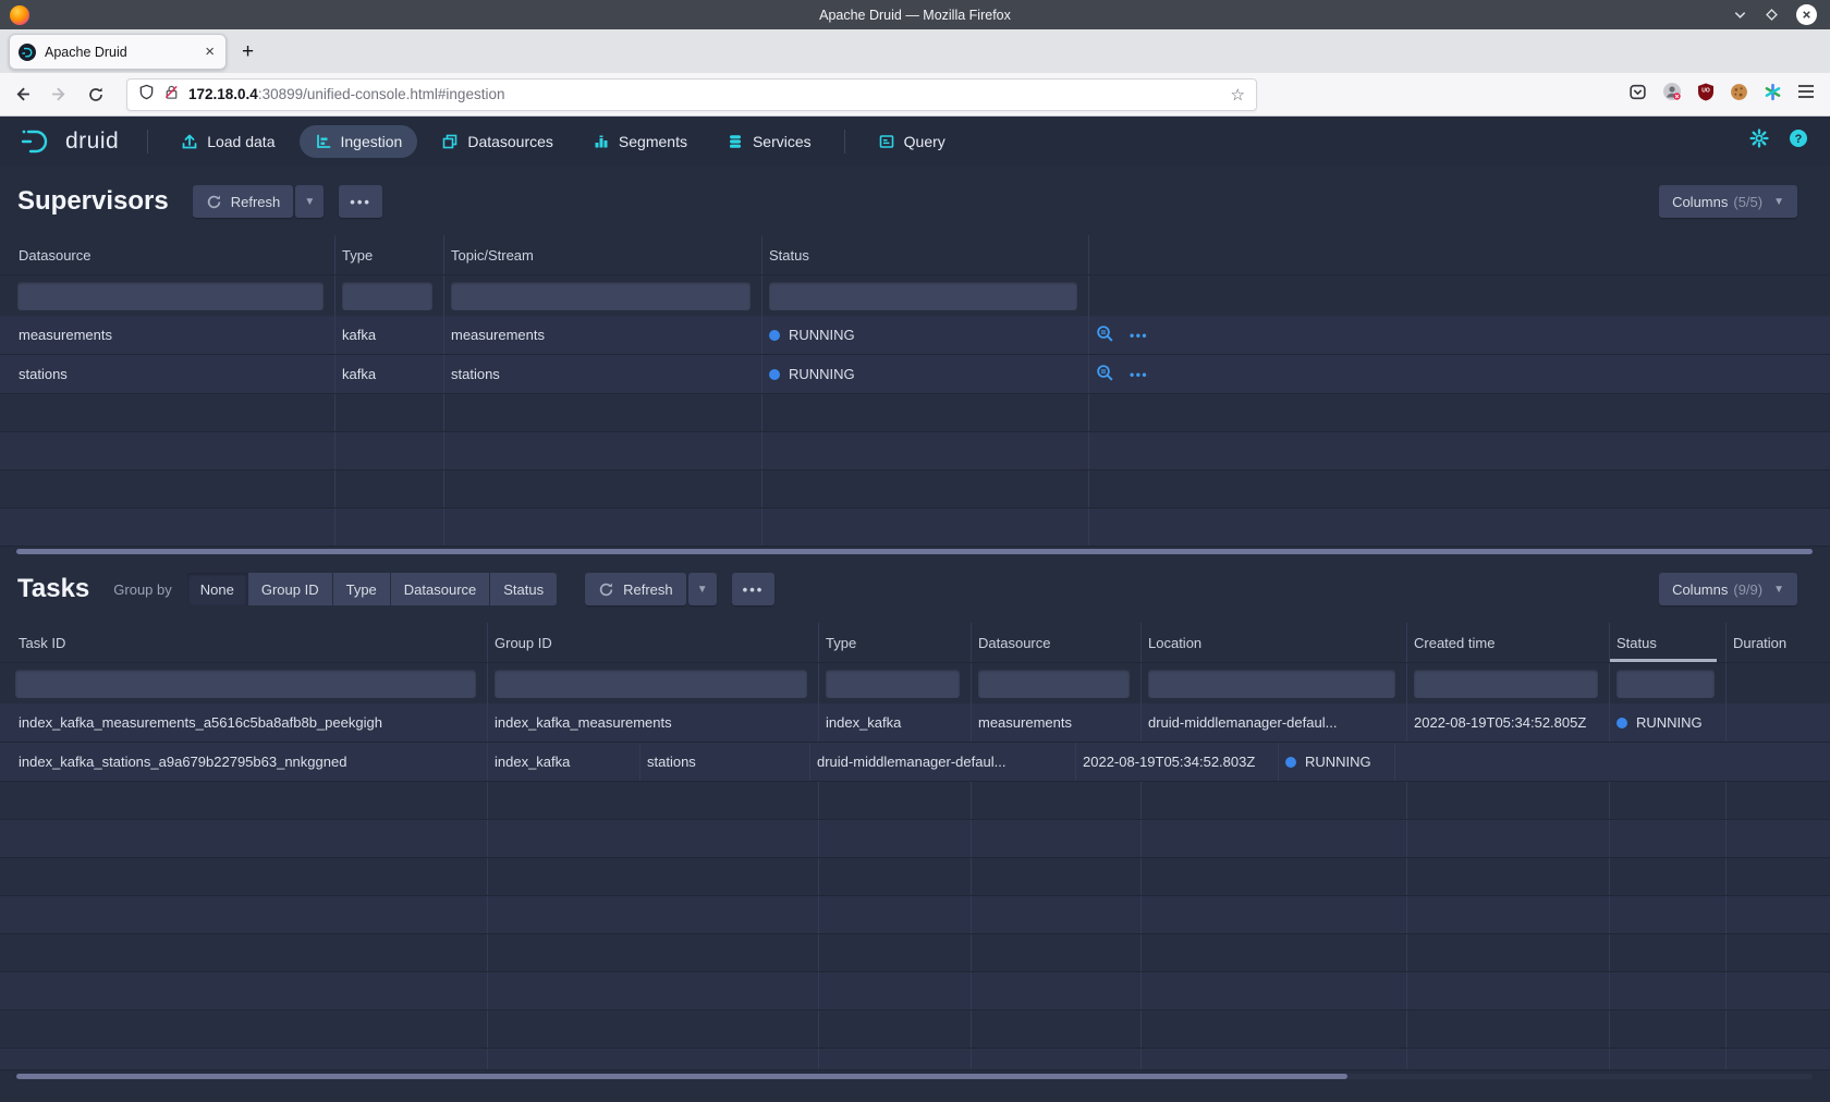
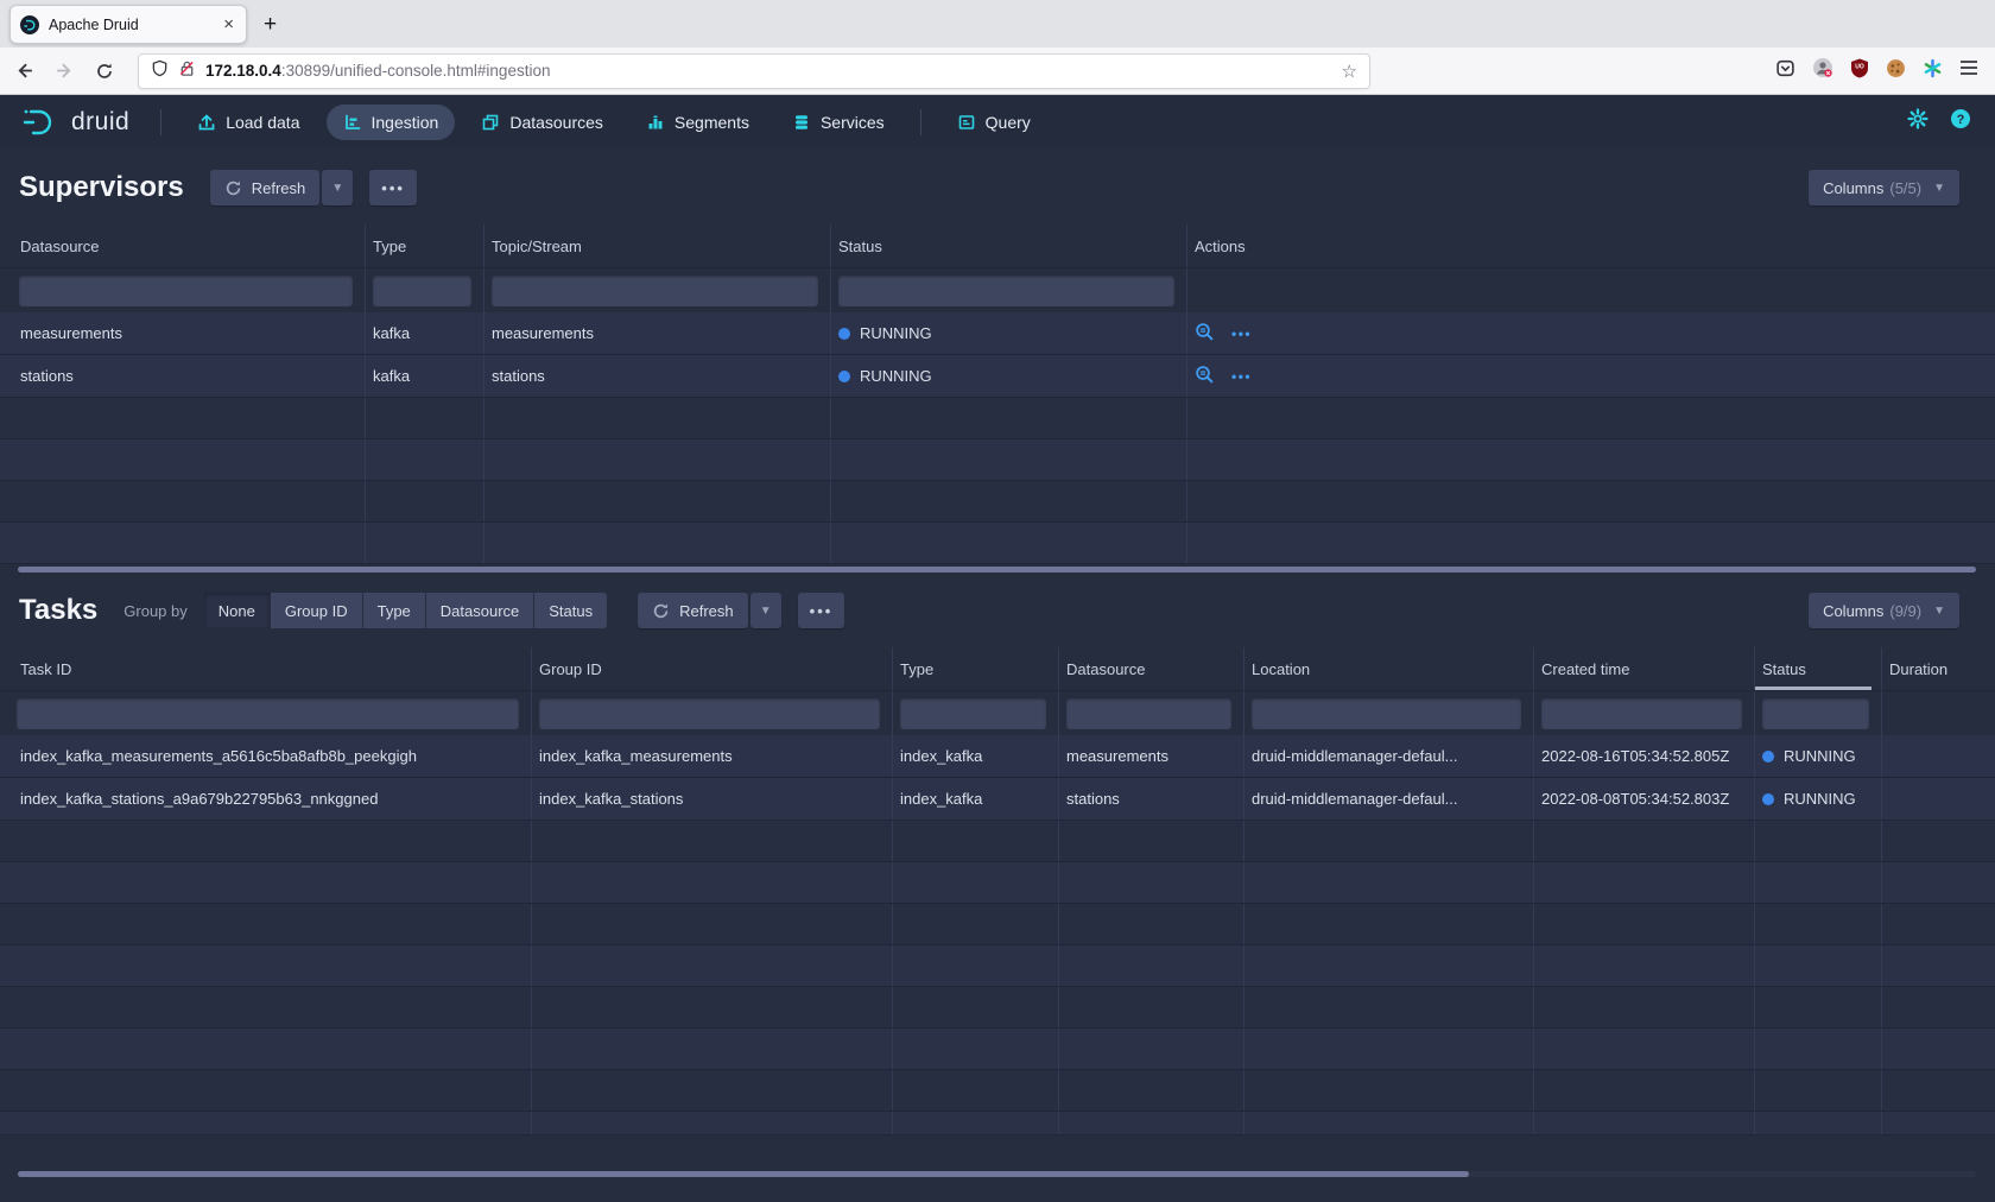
- Apache Druid — Mozilla Firefox
  Apache Druid
  ×
  +
  172.18.0.4:30899/unified-console.html#ingestion
  ☆
  druid
  Load data
  Ingestion
  Datasources
  Segments
  Services
  Query
  ?
  Supervisors
  Refresh
  ▼
  •••
  Columns
  (5/5)
  ▼
  Datasource
  Type
  Topic/Stream
  Status
+ Actions
  measurements
  kafka
  measurements
  RUNNING
  •••
  stations
  kafka
  stations
  RUNNING
  •••
  Tasks
  Group by
  None
  Group ID
  Type
  Datasource
  Status
  Refresh
  ▼
  •••
  Columns
  (9/9)
  ▼
  Task ID
  Group ID
  Type
  Datasource
  Location
  Created time
  Status
  Duration
  index_kafka_measurements_a5616c5ba8afb8b_peekgigh
  index_kafka_measurements
  index_kafka
  measurements
  druid-middlemanager-defaul...
- 2022-08-19T05:34:52.805Z
+ 2022-08-16T05:34:52.805Z
  RUNNING
  index_kafka_stations_a9a679b22795b63_nnkggned
+ index_kafka_stations
  index_kafka
  stations
  druid-middlemanager-defaul...
- 2022-08-19T05:34:52.803Z
+ 2022-08-08T05:34:52.803Z
  RUNNING
